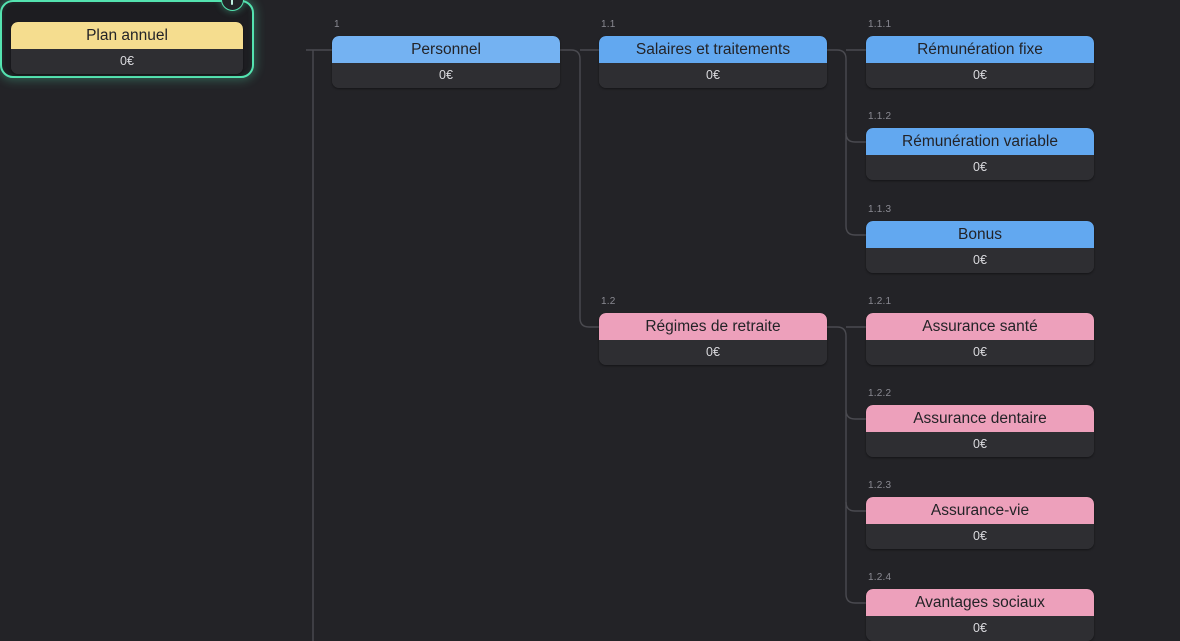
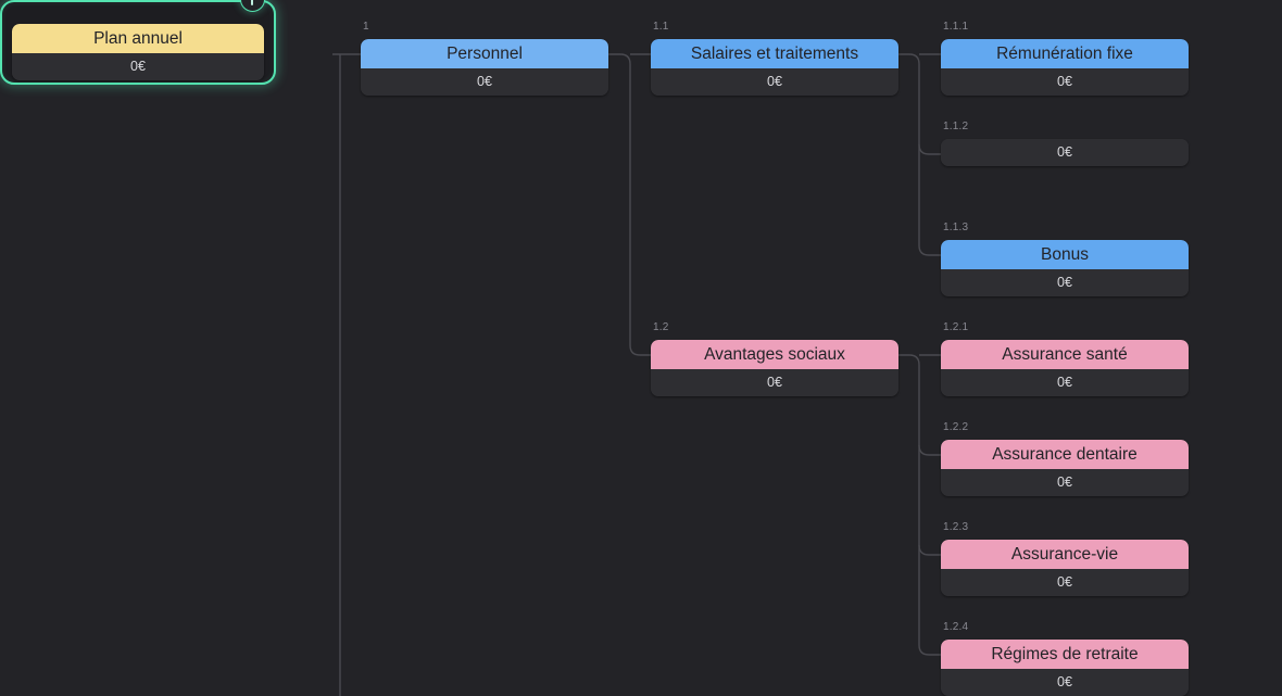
  Plan annuel
  0€
  1
  Personnel
  0€
  1.1
  Salaires et traitements
  0€
  1.1.1
  Rémunération fixe
  0€
  1.1.2
- Rémunération variable
  0€
  1.1.3
  Bonus
  0€
  1.2
- Régimes de retraite
+ Avantages sociaux
  0€
  1.2.1
  Assurance santé
  0€
  1.2.2
  Assurance dentaire
  0€
  1.2.3
  Assurance-vie
  0€
  1.2.4
- Avantages sociaux
+ Régimes de retraite
  0€
